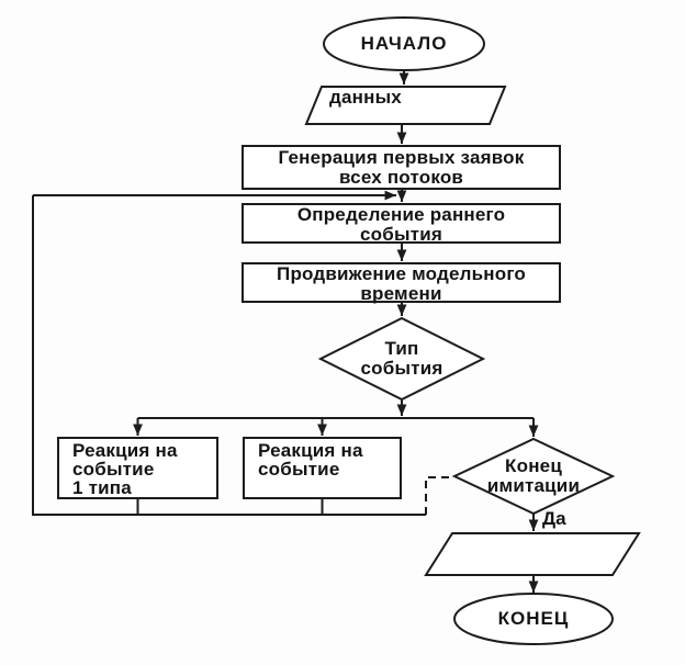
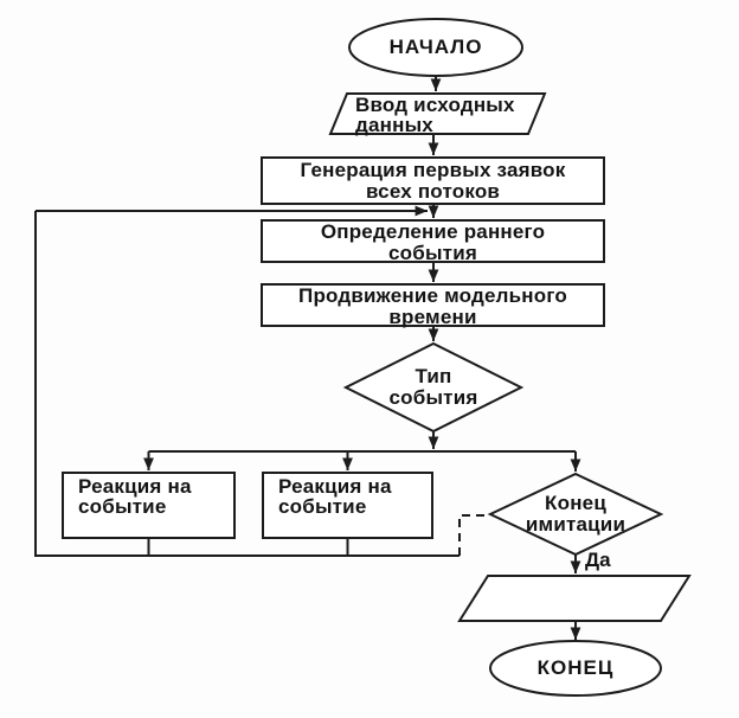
  НАЧАЛО
+ Ввод исходных
  данных
  Генерация первых заявок
  всех потоков
  Определение раннего
  события
  Продвижение модельного
  времени
  Тип
  события
  Реакция на
  событие
- 1 типа
  Реакция на
  событие
  Конец
  имитации
  Да
  КОНЕЦ
